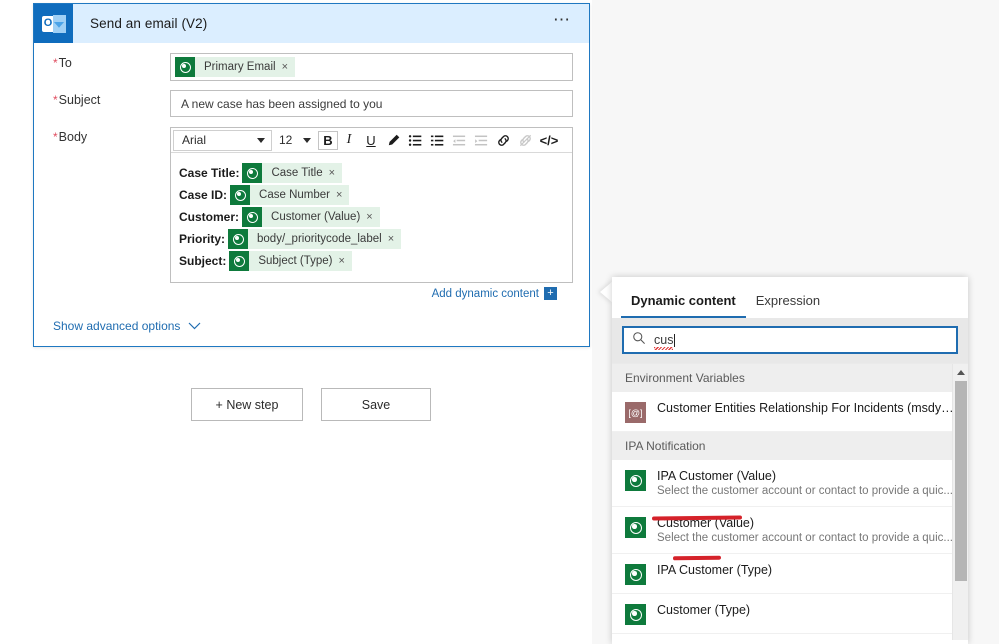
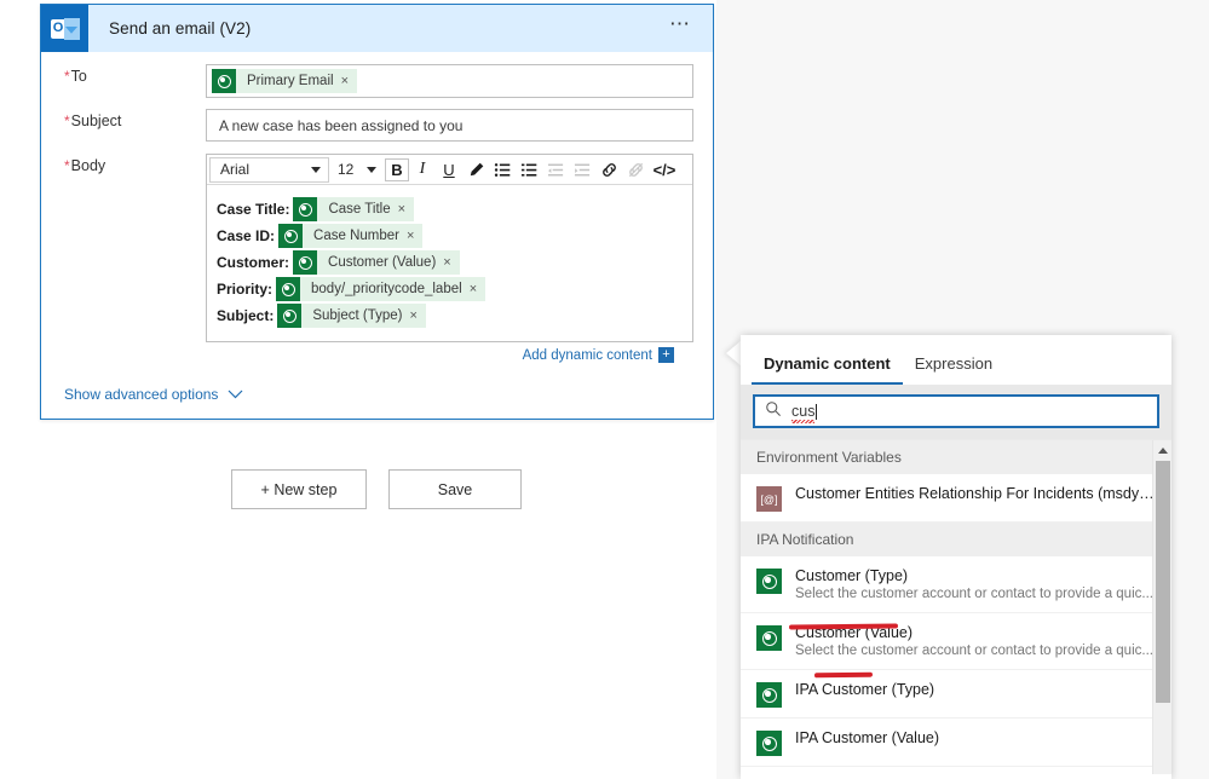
  O
  Send an email (V2)
  ⋯
  *To
  Primary Email
  ×
  *Subject
  A new case has been assigned to you
  *Body
  Arial
  12
  B
  I
  U
  </>
  Case Title:
  Case Title
  ×
  Case ID:
  Case Number
  ×
  Customer:
  Customer (Value)
  ×
  Priority:
  body/_prioritycode_label
  ×
  Subject:
  Subject (Type)
  ×
  Add dynamic content
  +
  Show advanced options
  + New step
  Save
  Dynamic content
  Expression
  cus
  Environment Variables
  [@]
  Customer Entities Relationship For Incidents (msdyn
  IPA Notification
- IPA Customer (Value)
+ Customer (Type)
  Select the customer account or contact to provide a quic..
  Customer (Value)
  Select the customer account or contact to provide a quic..
  IPA Customer (Type)
- Customer (Type)
+ IPA Customer (Value)
